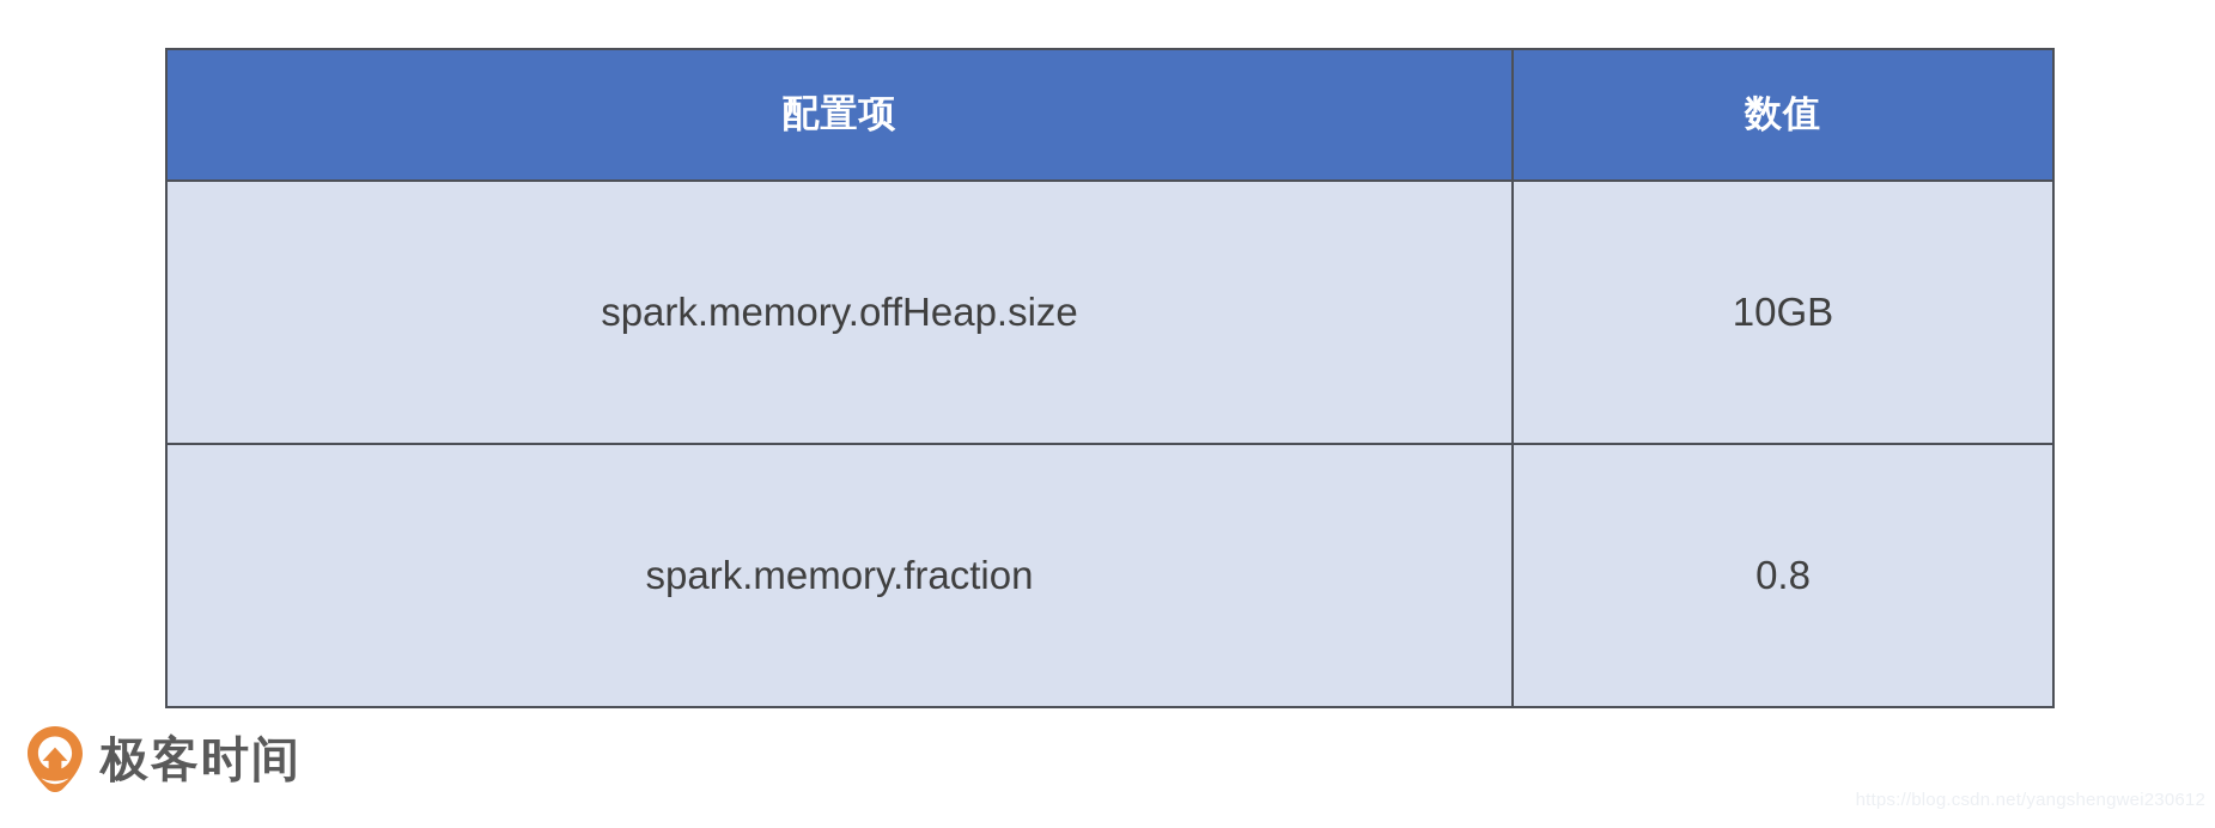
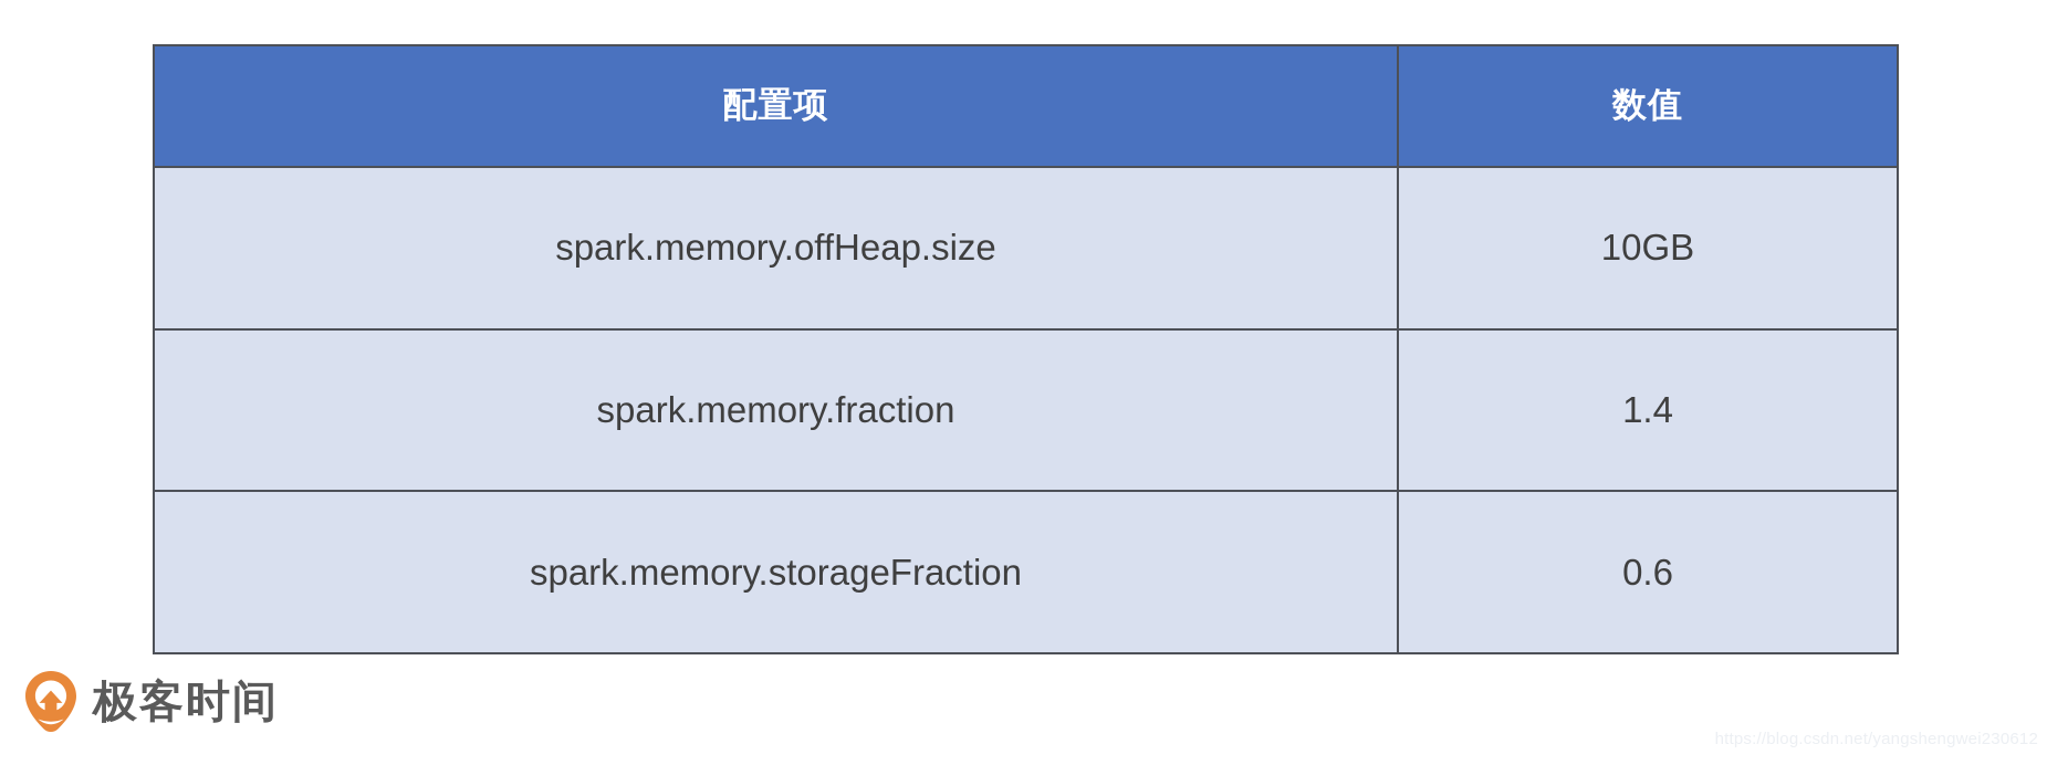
  配置项	数值
  spark.memory.offHeap.size	10GB
- spark.memory.fraction	0.8
+ spark.memory.fraction	1.4
+ spark.memory.storageFraction	0.6
  极客时间
